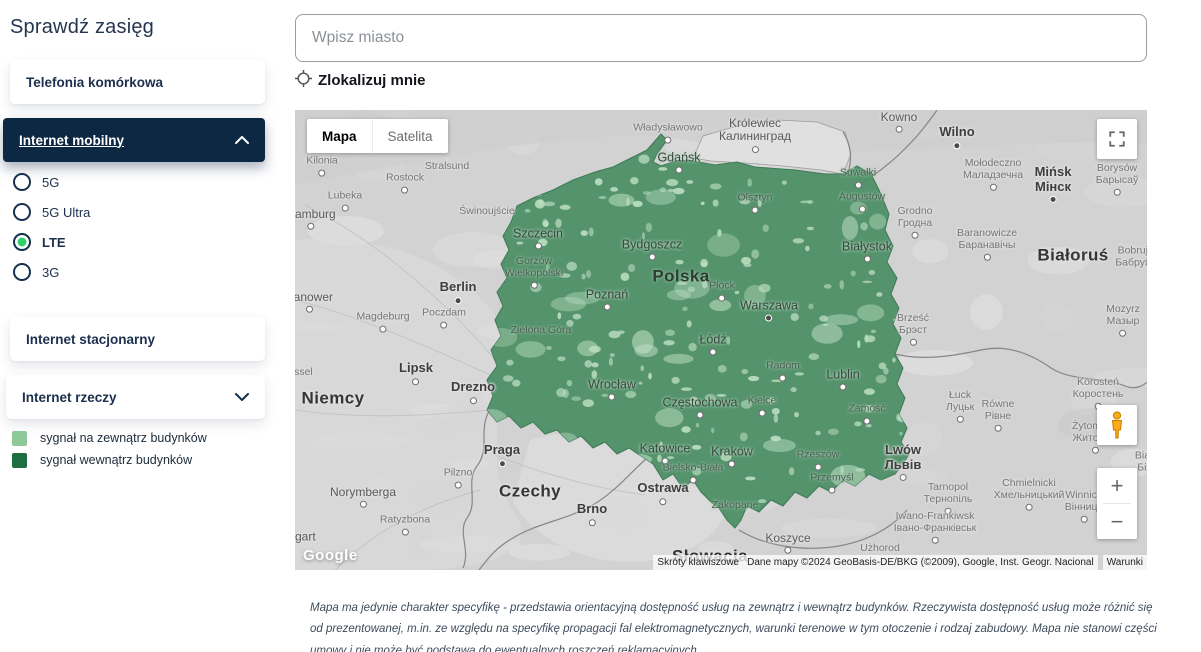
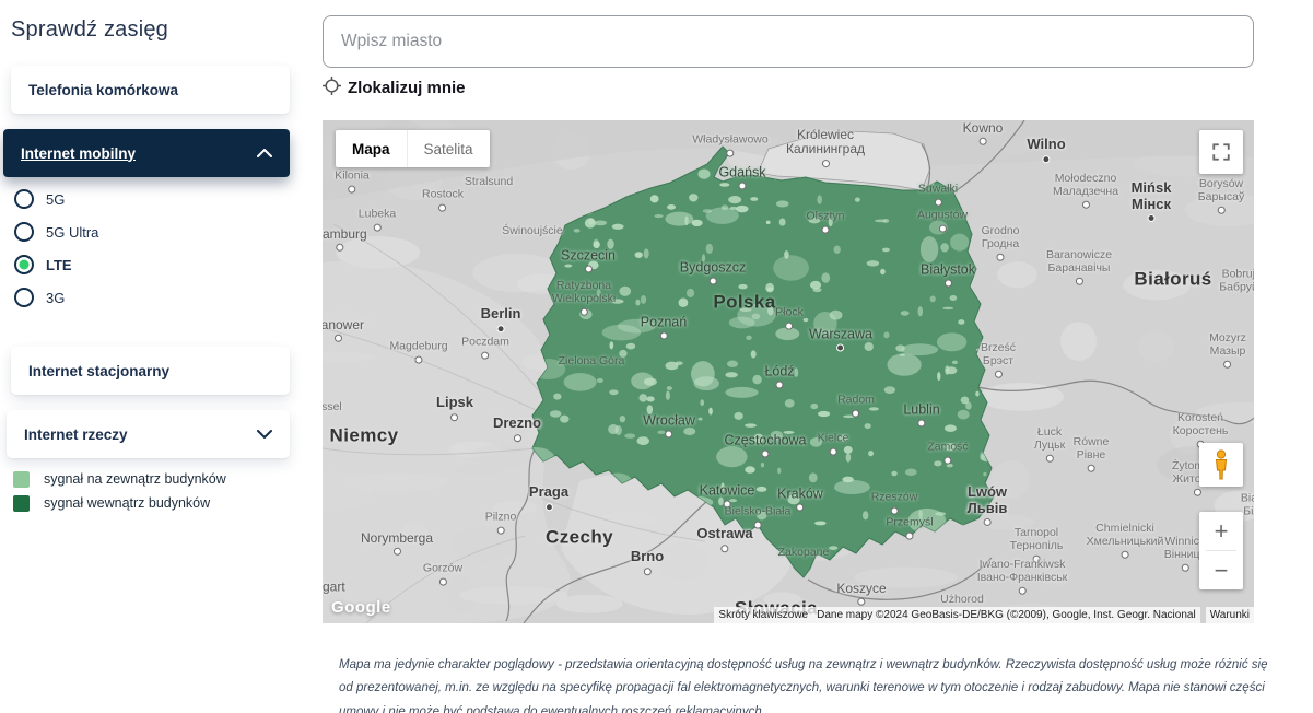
  Sprawdź zasięg
  Telefonia komórkowa
  Internet mobilny
  5G
  5G Ultra
  LTE
  3G
  Internet stacjonarny
  Internet rzeczy
  sygnał na zewnątrz budynków
  sygnał wewnątrz budynków
  Wpisz miasto
  Zlokalizuj mnie
  Kilonia
  Stralsund
  Rostock
  Lubeka
  amburg
  anower
  Świnoujście
  Szczecin
  Władysławowo
  Gdańsk
  Królewiec
  Калининград
  Olsztyn
  Suwałki
  Augustów
  Białystok
  Kowno
  Wilno
  Mołodeczno
  Маладзечна
  Mińsk
  Мінск
  Borysów
  Барысаў
  Grodno
  Гродна
  Baranowicze
  Баранавічы
  Białoruś
  Bobruj
  Mozyrz
  Мазыр
  Brześć
  Брэст
  Łuck
  Луцьк
  Równe
  Рівне
  Korosteń
  Коростень
  Lwów
  Львів
  Tarnopol
  Тернопіль
  Chmielnicki
  Хмельницький
  Winnic
  Вінниц
  Iwano-Frankiwsk
  Івано-Франківськ
  Użhorod
  Koszyce
  Słowacja
  Praga
  Pilzno
  Czechy
  Ostrawa
  Brno
  Norymberga
- Ratyzbona
+ Gorzów
  Niemcy
  Berlin
  Poczdam
  Magdeburg
  Lipsk
  Drezno
- Gorzów
+ Ratyzbona
  Wielkopolski
  Bydgoszcz
  Polska
  Płock
  Poznań
  Warszawa
  Zielona Góra
  Łódź
  Radom
  Lublin
  Wrocław
  Częstochowa
  Kielce
  Zamość
  Katowice
  Kraków
  Bielsko-Biała
  Rzeszów
  Przemyśl
  Zakopane
  Mapa
  Satelita
  +
  −
  Google
  Skróty klawiszowe
  Dane mapy ©2024 GeoBasis-DE/BKG (©2009), Google, Inst. Geogr. Nacional
  Warunki
- Mapa ma jedynie charakter specyfikę - przedstawia orientacyjną dostępność usług na zewnątrz i wewnątrz budynków. Rzeczywista dostępność usług może różnić się od prezentowanej, m.in. ze względu na specyfikę propagacji fal elektromagnetycznych, warunki terenowe w tym otoczenie i rodzaj zabudowy. Mapa nie stanowi części umowy i nie może być podstawą do ewentualnych roszczeń reklamacyjnych.
+ Mapa ma jedynie charakter poglądowy - przedstawia orientacyjną dostępność usług na zewnątrz i wewnątrz budynków. Rzeczywista dostępność usług może różnić się od prezentowanej, m.in. ze względu na specyfikę propagacji fal elektromagnetycznych, warunki terenowe w tym otoczenie i rodzaj zabudowy. Mapa nie stanowi części umowy i nie może być podstawą do ewentualnych roszczeń reklamacyjnych.
